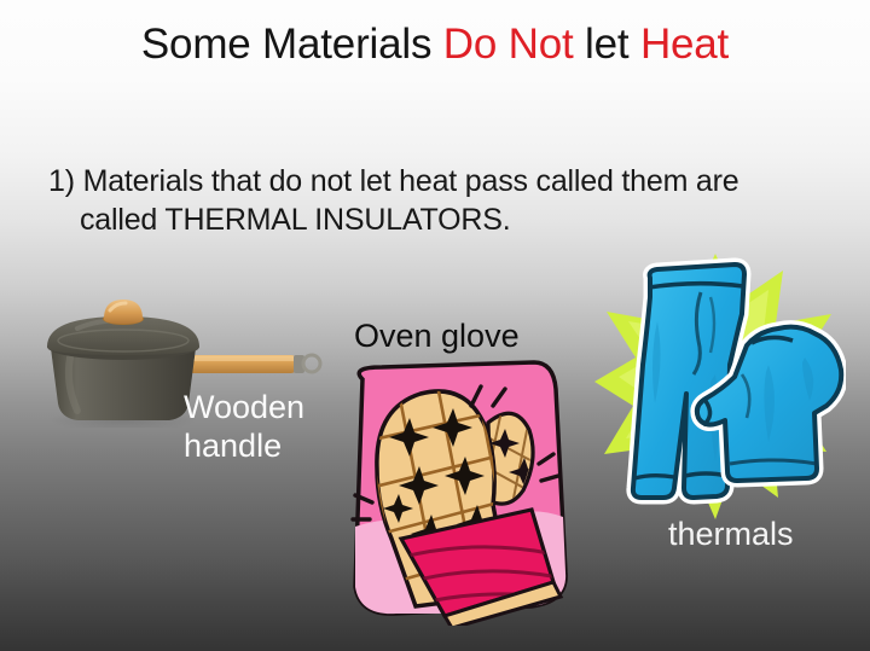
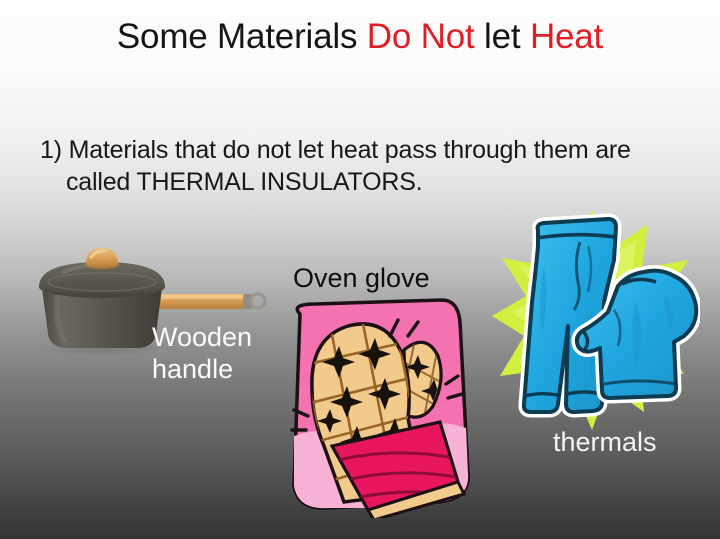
  Some Materials Do Not let Heat
- 1) Materials that do not let heat pass called them are called THERMAL INSULATORS.
+ 1) Materials that do not let heat pass through them are called THERMAL INSULATORS.
  Wooden
  handle
  Oven glove
  thermals
